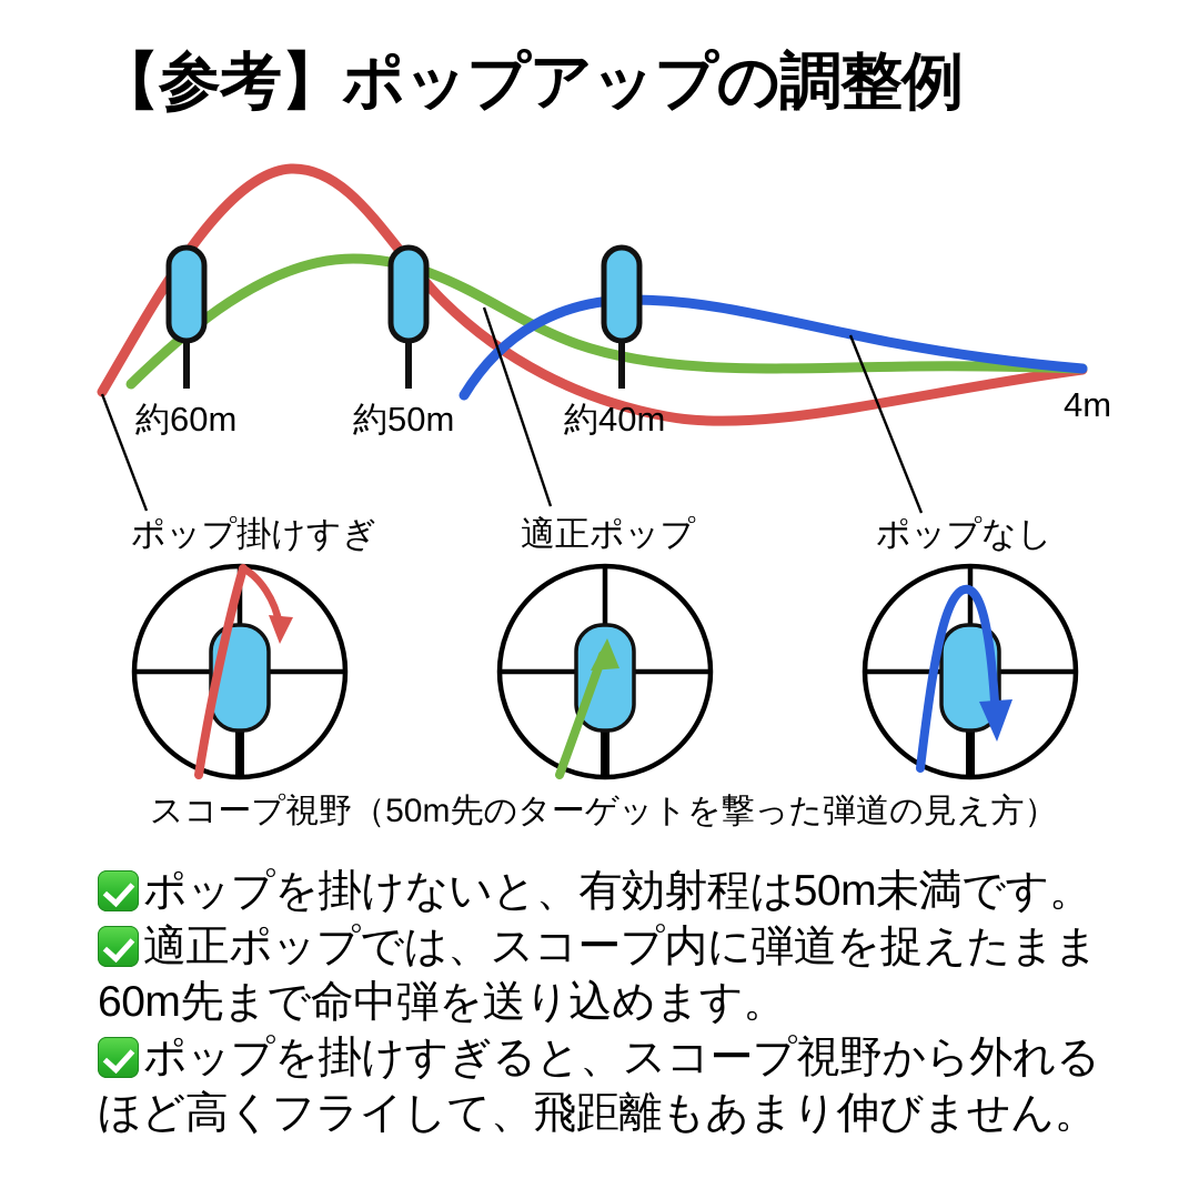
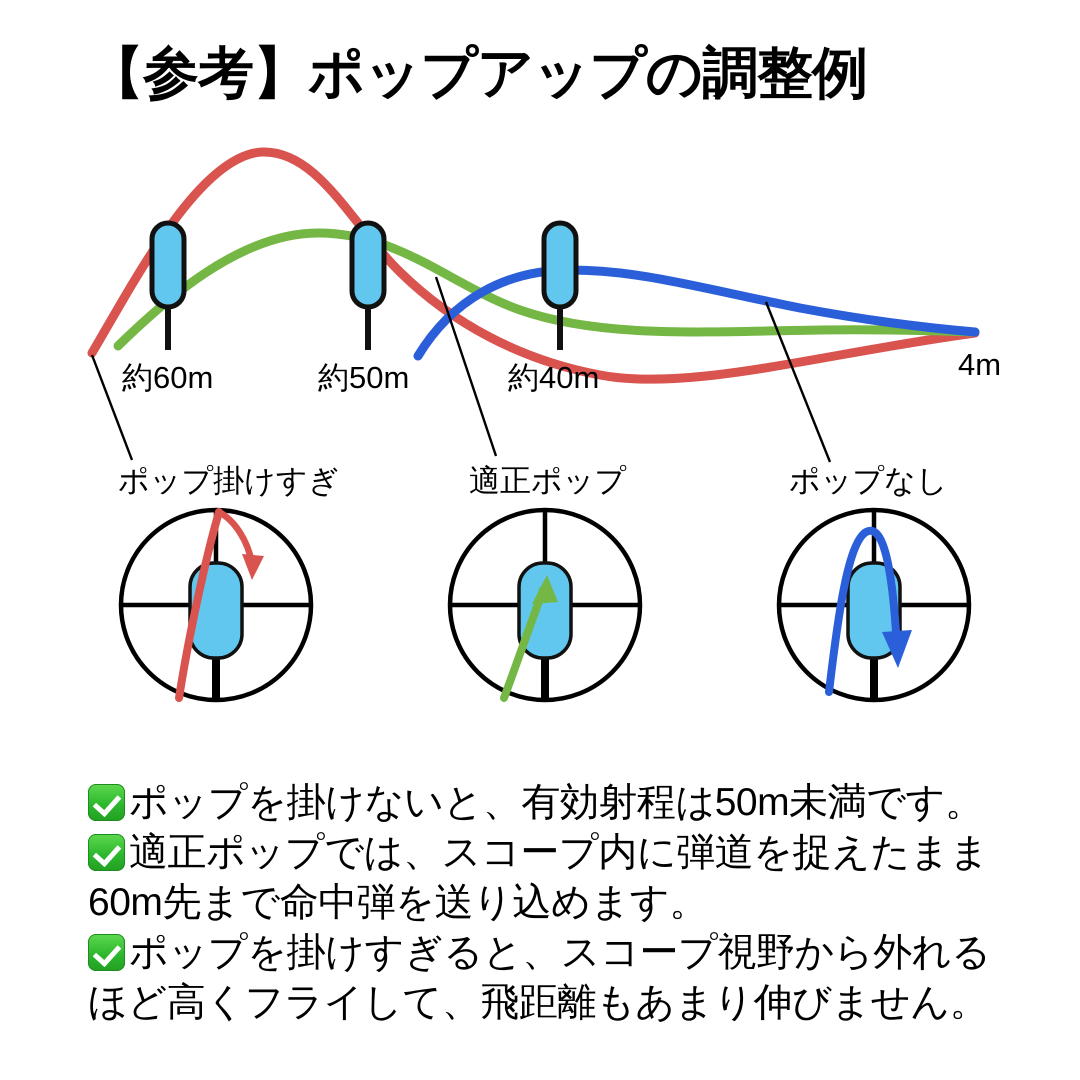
  【参考】ポップアップの調整例
  約60m
  約50m
  約40m
  4m
  ポップ掛けすぎ
  適正ポップ
  ポップなし
- スコープ視野（50m先のターゲットを撃った弾道の見え方）
  ポップを掛けないと、有効射程は50m未満です。
  適正ポップでは、スコープ内に弾道を捉えたまま
  60m先まで命中弾を送り込めます。
  ポップを掛けすぎると、スコープ視野から外れる
  ほど高くフライして、飛距離もあまり伸びません。
